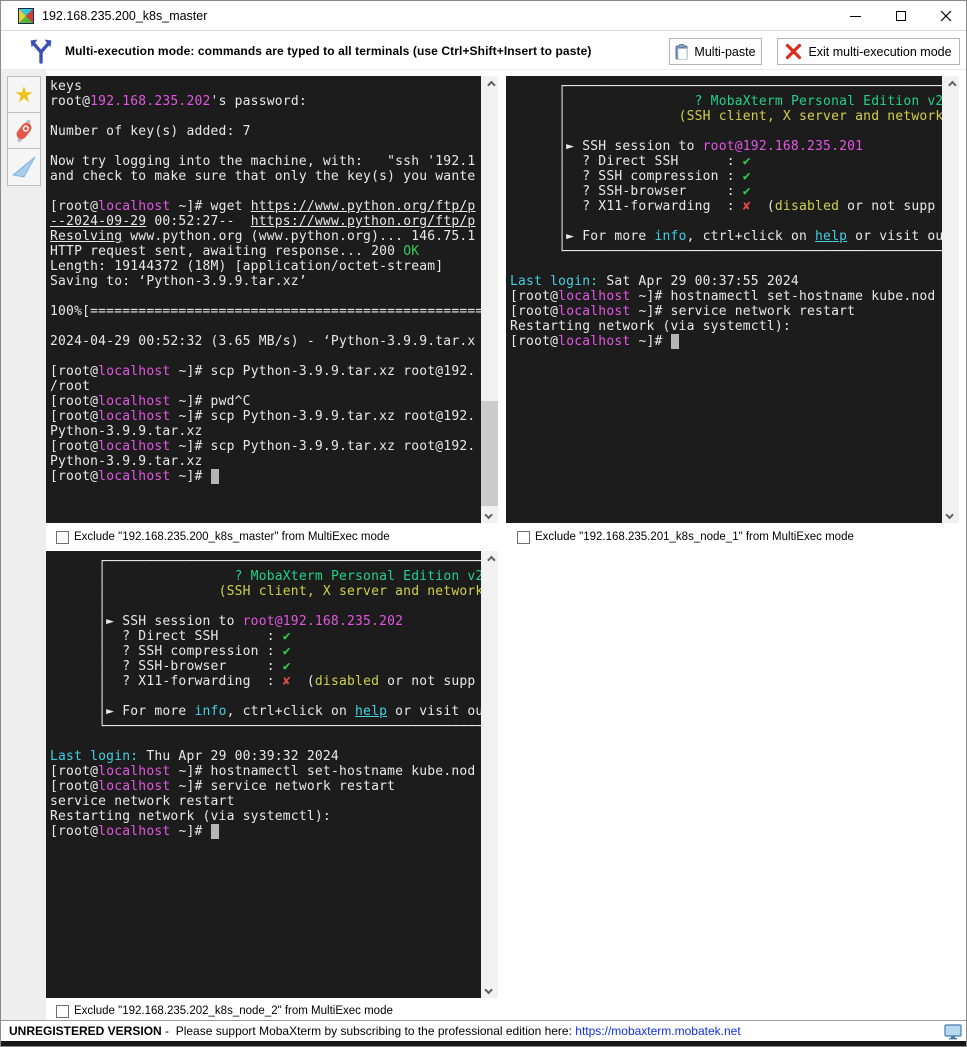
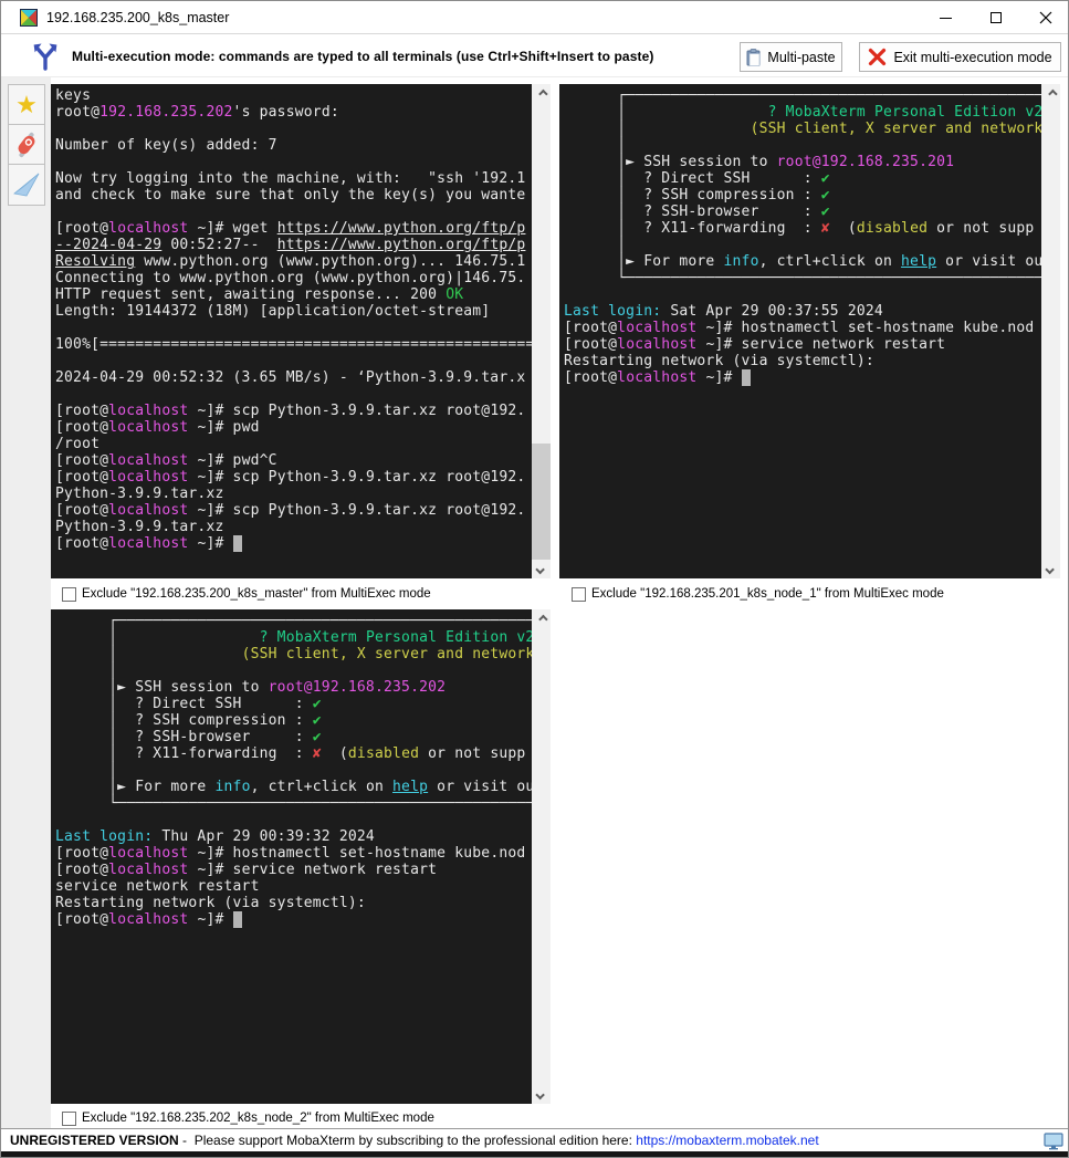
  192.168.235.200_k8s_master
  Multi-execution mode: commands are typed to all terminals (use Ctrl+Shift+Insert to paste)
  Multi-paste
  Exit multi-execution mode
  ★
  keys
  root@192.168.235.202's password:
  Number of key(s) added: 7
  Now try logging into the machine, with: "ssh '192.1
  and check to make sure that only the key(s) you wante
  [root@localhost ~]# wget https://www.python.org/ftp/p
- --2024-09-29 00:52:27-- https://www.python.org/ftp/p
+ --2024-04-29 00:52:27-- https://www.python.org/ftp/p
  Resolving www.python.org (www.python.org)... 146.75.1
+ Connecting to www.python.org (www.python.org)|146.75.
  HTTP request sent, awaiting response... 200 OK
  Length: 19144372 (18M) [application/octet-stream]
- Saving to: ‘Python-3.9.9.tar.xz’
  100%[=================================================
  2024-04-29 00:52:32 (3.65 MB/s) - ‘Python-3.9.9.tar.x
  [root@localhost ~]# scp Python-3.9.9.tar.xz root@192.
+ [root@localhost ~]# pwd
  /root
  [root@localhost ~]# pwd^C
  [root@localhost ~]# scp Python-3.9.9.tar.xz root@192.
  Python-3.9.9.tar.xz
  [root@localhost ~]# scp Python-3.9.9.tar.xz root@192.
  Python-3.9.9.tar.xz
  [root@localhost ~]#
  ┌───────────────────────────────────────────────
  │ ? MobaXterm Personal Edition v2
  │ (SSH client, X server and network
  │
  │► SSH session to root@192.168.235.201
  │ ? Direct SSH : ✔
  │ ? SSH compression : ✔
  │ ? SSH-browser : ✔
  │ ? X11-forwarding : ✘ (disabled or not supp
  │
  │► For more info, ctrl+click on help or visit ou
  └───────────────────────────────────────────────
  Last login: Sat Apr 29 00:37:55 2024
  [root@localhost ~]# hostnamectl set-hostname kube.nod
  [root@localhost ~]# service network restart
  Restarting network (via systemctl):
  [root@localhost ~]#
  ┌───────────────────────────────────────────────
  │ ? MobaXterm Personal Edition v2
  │ (SSH client, X server and network
  │
  │► SSH session to root@192.168.235.202
  │ ? Direct SSH : ✔
  │ ? SSH compression : ✔
  │ ? SSH-browser : ✔
  │ ? X11-forwarding : ✘ (disabled or not supp
  │
  │► For more info, ctrl+click on help or visit ou
  └───────────────────────────────────────────────
  Last login: Thu Apr 29 00:39:32 2024
  [root@localhost ~]# hostnamectl set-hostname kube.nod
  [root@localhost ~]# service network restart
  service network restart
  Restarting network (via systemctl):
  [root@localhost ~]#
  Exclude "192.168.235.200_k8s_master" from MultiExec mode
  Exclude "192.168.235.201_k8s_node_1" from MultiExec mode
  Exclude "192.168.235.202_k8s_node_2" from MultiExec mode
  UNREGISTERED VERSION
  - Please support MobaXterm by subscribing to the professional edition here:
  https://mobaxterm.mobatek.net
